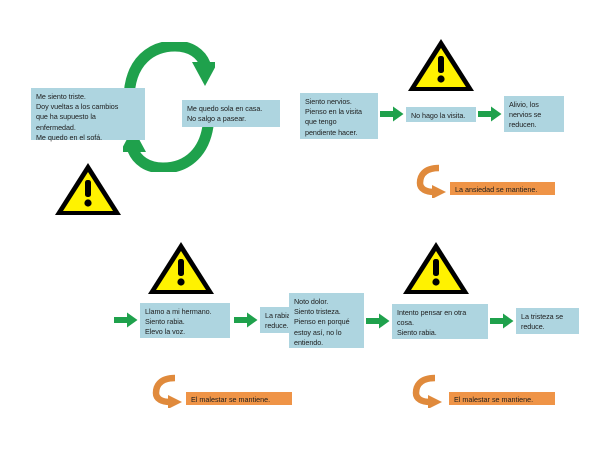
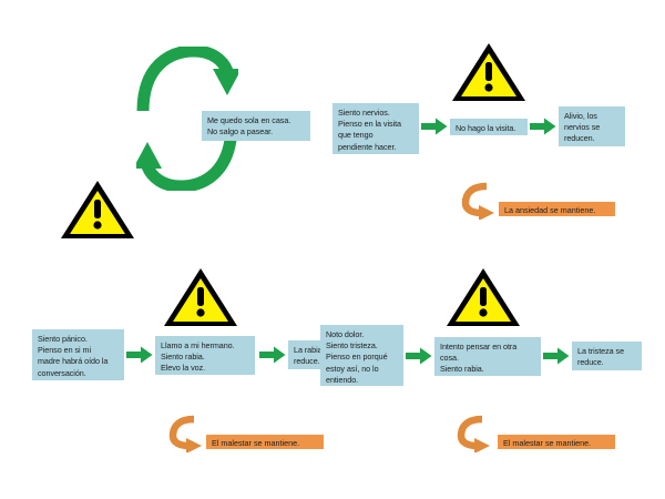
- Me siento triste.
- Doy vueltas a los cambios
- que ha supuesto la
- enfermedad.
- Me quedo en el sofá.
  Me quedo sola en casa.
  No salgo a pasear.
  Siento nervios.
  Pienso en la visita
  que tengo
  pendiente hacer.
  No hago la visita.
  Alivio, los
  nervios se
  reducen.
  La ansiedad se mantiene.
+ Siento pánico.
+ Pienso en si mi
+ madre habrá oído la
+ conversación.
  Llamo a mi hermano.
  Siento rabia.
  Elevo la voz.
  reduce.
  El malestar se mantiene.
  Noto dolor.
  Siento tristeza.
  Pienso en porqué
  estoy así, no lo
  entiendo.
  Intento pensar en otra
  cosa.
  Siento rabia.
  La tristeza se
  reduce.
  El malestar se mantiene.
